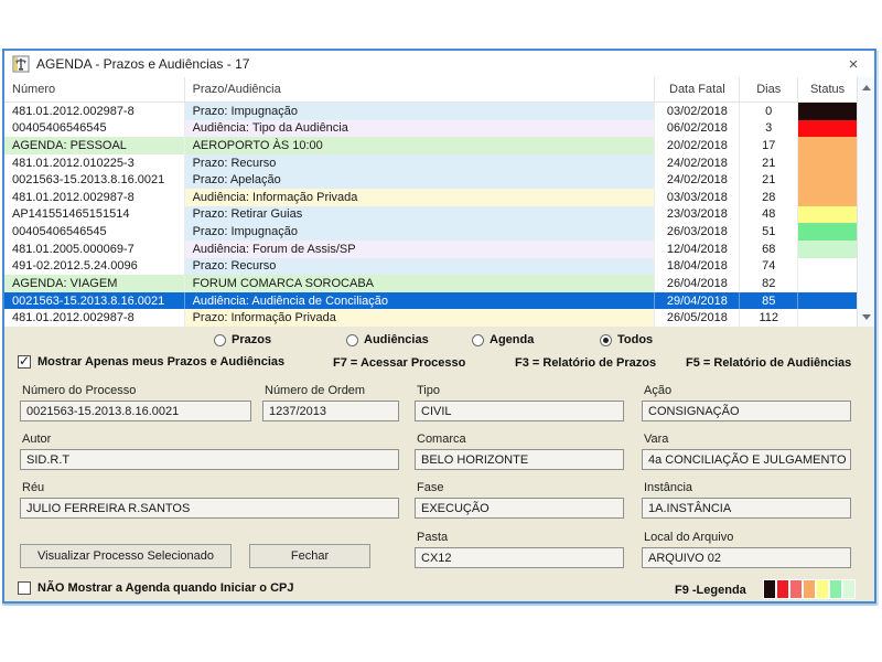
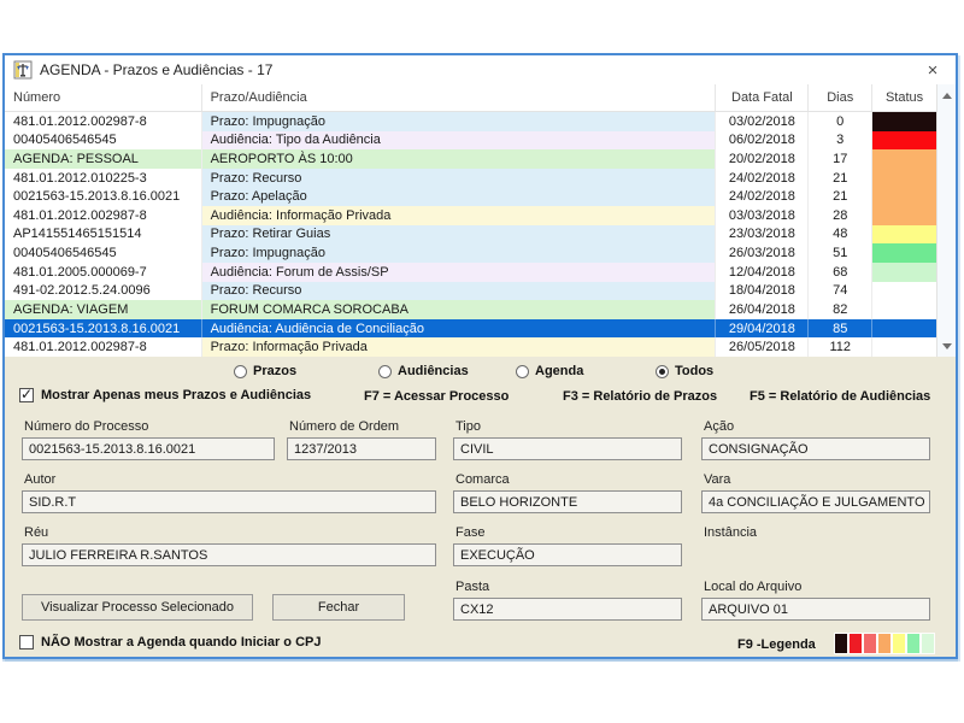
  AGENDA - Prazos e Audiências - 17
  ×
  Número
  Prazo/Audiência
  Data Fatal
  Dias
  Status
  481.01.2012.002987-8
  Prazo: Impugnação
  03/02/2018
  0
  00405406546545
  Audiência: Tipo da Audiência
  06/02/2018
  3
  AGENDA: PESSOAL
  AEROPORTO ÀS 10:00
  20/02/2018
  17
  481.01.2012.010225-3
  Prazo: Recurso
  24/02/2018
  21
  0021563-15.2013.8.16.0021
  Prazo: Apelação
  24/02/2018
  21
  481.01.2012.002987-8
  Audiência: Informação Privada
  03/03/2018
  28
  AP141551465151514
  Prazo: Retirar Guias
  23/03/2018
  48
  00405406546545
  Prazo: Impugnação
  26/03/2018
  51
  481.01.2005.000069-7
  Audiência: Forum de Assis/SP
  12/04/2018
  68
  491-02.2012.5.24.0096
  Prazo: Recurso
  18/04/2018
  74
  AGENDA: VIAGEM
  FORUM COMARCA SOROCABA
  26/04/2018
  82
  0021563-15.2013.8.16.0021
  Audiência: Audiência de Conciliação
  29/04/2018
  85
  481.01.2012.002987-8
  Prazo: Informação Privada
  26/05/2018
  112
  Prazos
  Audiências
  Agenda
  Todos
  Mostrar Apenas meus Prazos e Audiências
  F7 = Acessar Processo
  F3 = Relatório de Prazos
  F5 = Relatório de Audiências
  Número do Processo
  0021563-15.2013.8.16.0021
  Número de Ordem
  1237/2013
  Tipo
  CIVIL
  Ação
  CONSIGNAÇÃO
  Autor
  SID.R.T
  Comarca
  BELO HORIZONTE
  Vara
  4a CONCILIAÇÃO E JULGAMENTO
  Réu
  JULIO FERREIRA R.SANTOS
  Fase
  EXECUÇÃO
  Instância
- 1A.INSTÂNCIA
  Pasta
  CX12
  Local do Arquivo
- ARQUIVO 02
+ ARQUIVO 01
  Visualizar Processo Selecionado
  Fechar
  NÃO Mostrar a Agenda quando Iniciar o CPJ
  F9 -Legenda
